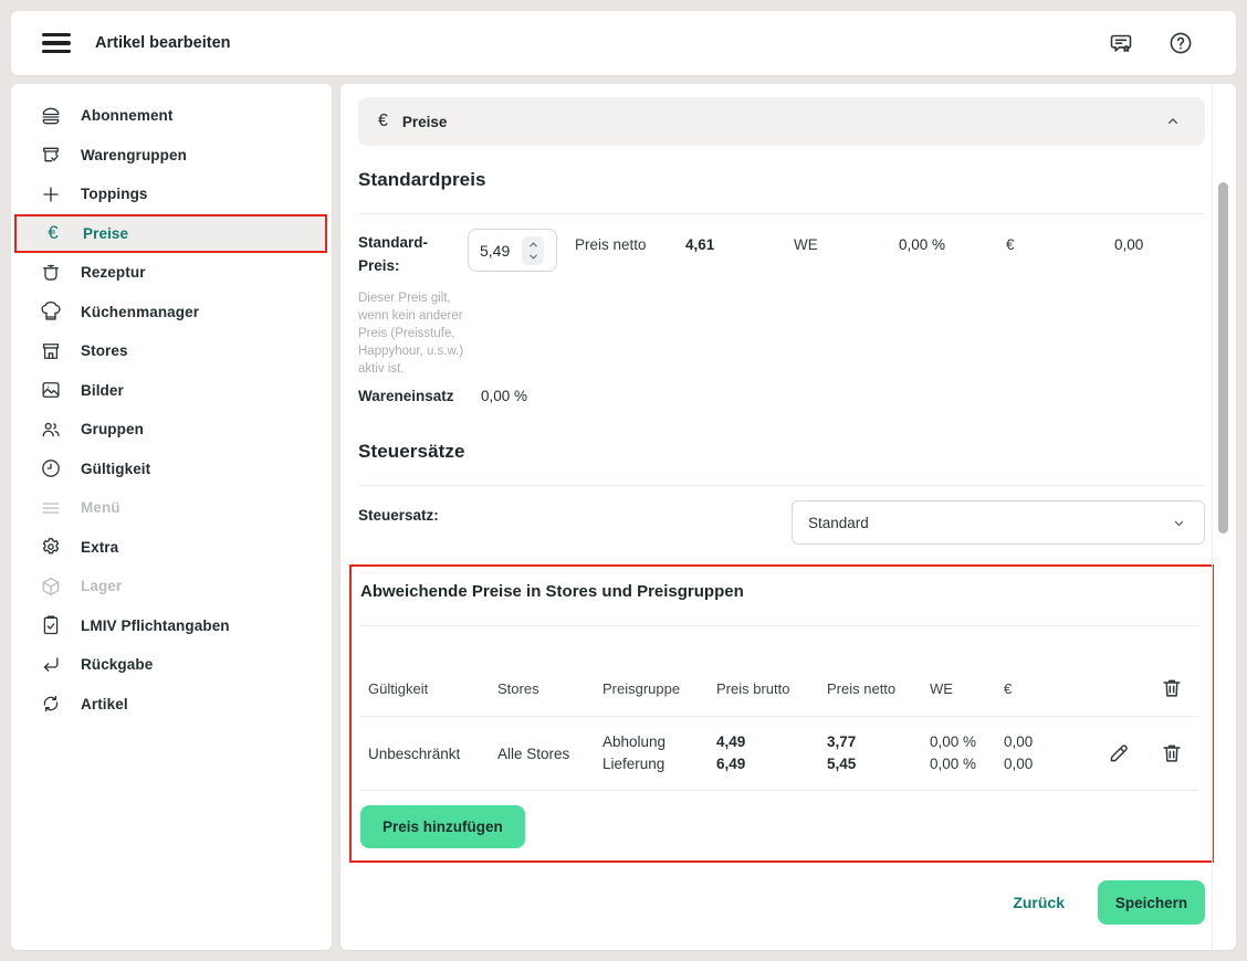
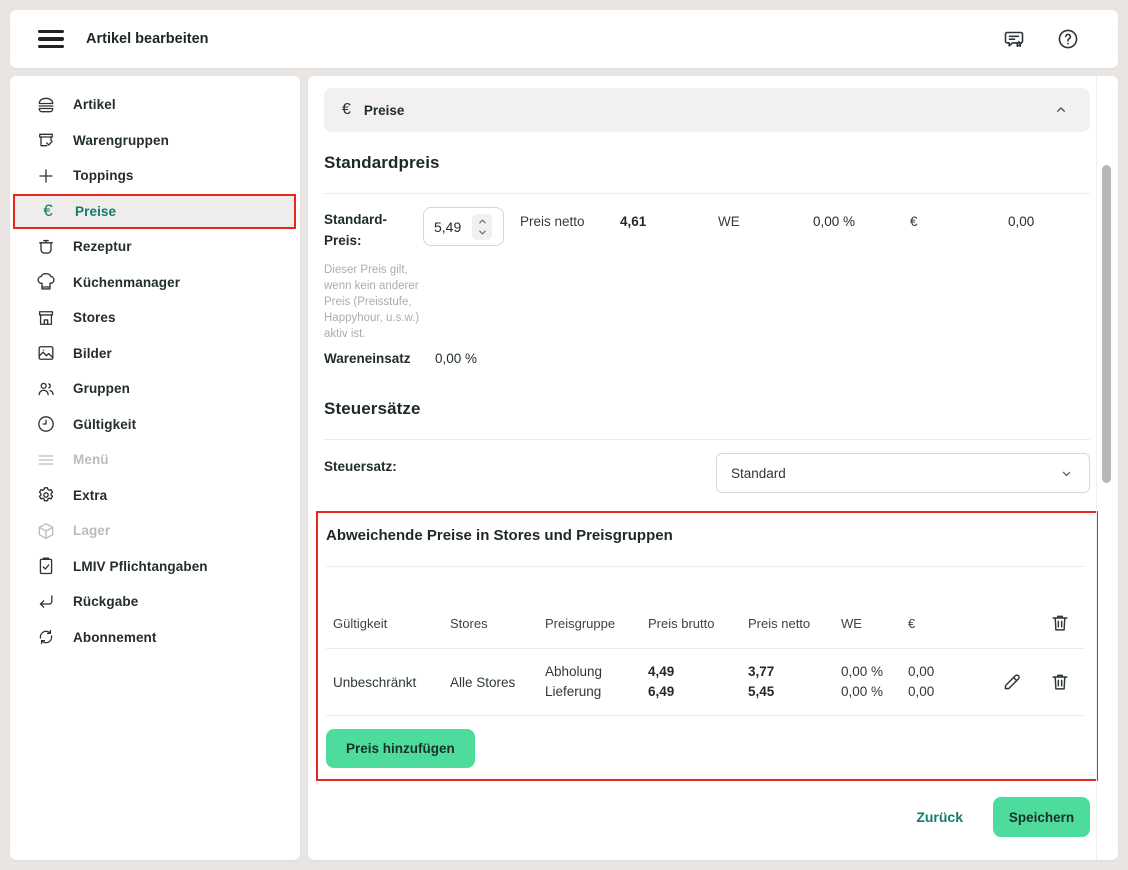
  Artikel bearbeiten
- Abonnement
+ Artikel
  Warengruppen
  Toppings
  €
  Preise
  Rezeptur
  Küchenmanager
  Stores
  Bilder
  Gruppen
  Gültigkeit
  Menü
  Extra
  Lager
  LMIV Pflichtangaben
  Rückgabe
- Artikel
+ Abonnement
  €
  Preise
  Standardpreis
  Standard-Preis:
  5,49
  Preis netto
  4,61
  WE
  0,00 %
  €
  0,00
  Dieser Preis gilt, wenn kein anderer Preis (Preisstufe, Happyhour, u.s.w.) aktiv ist.
  Wareneinsatz
  0,00 %
  Steuersätze
  Steuersatz:
  Standard
  Abweichende Preise in Stores und Preisgruppen
  Gültigkeit
  Stores
  Preisgruppe
  Preis brutto
  Preis netto
  WE
  €
  Unbeschränkt
  Alle Stores
  Abholung
  Lieferung
  4,49
  6,49
  3,77
  5,45
  0,00 %
  0,00 %
  0,00
  0,00
  Preis hinzufügen
  Zurück
  Speichern
